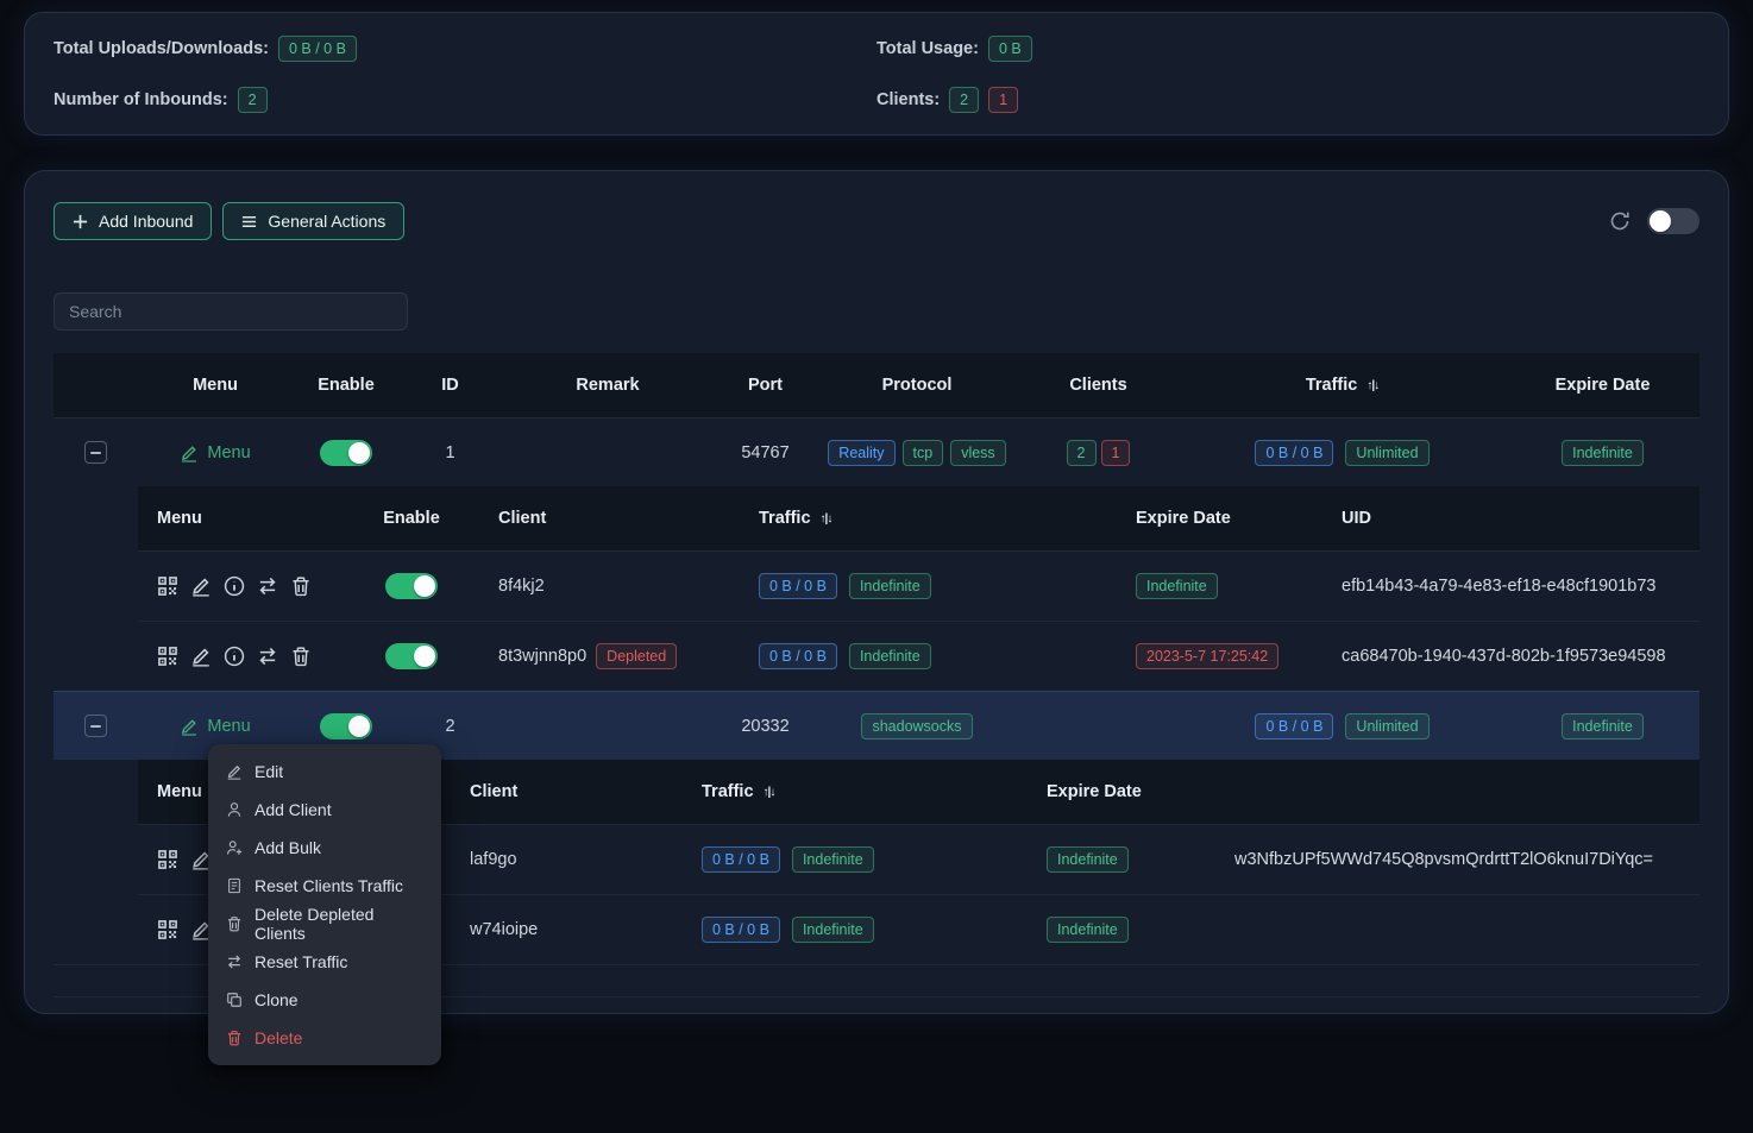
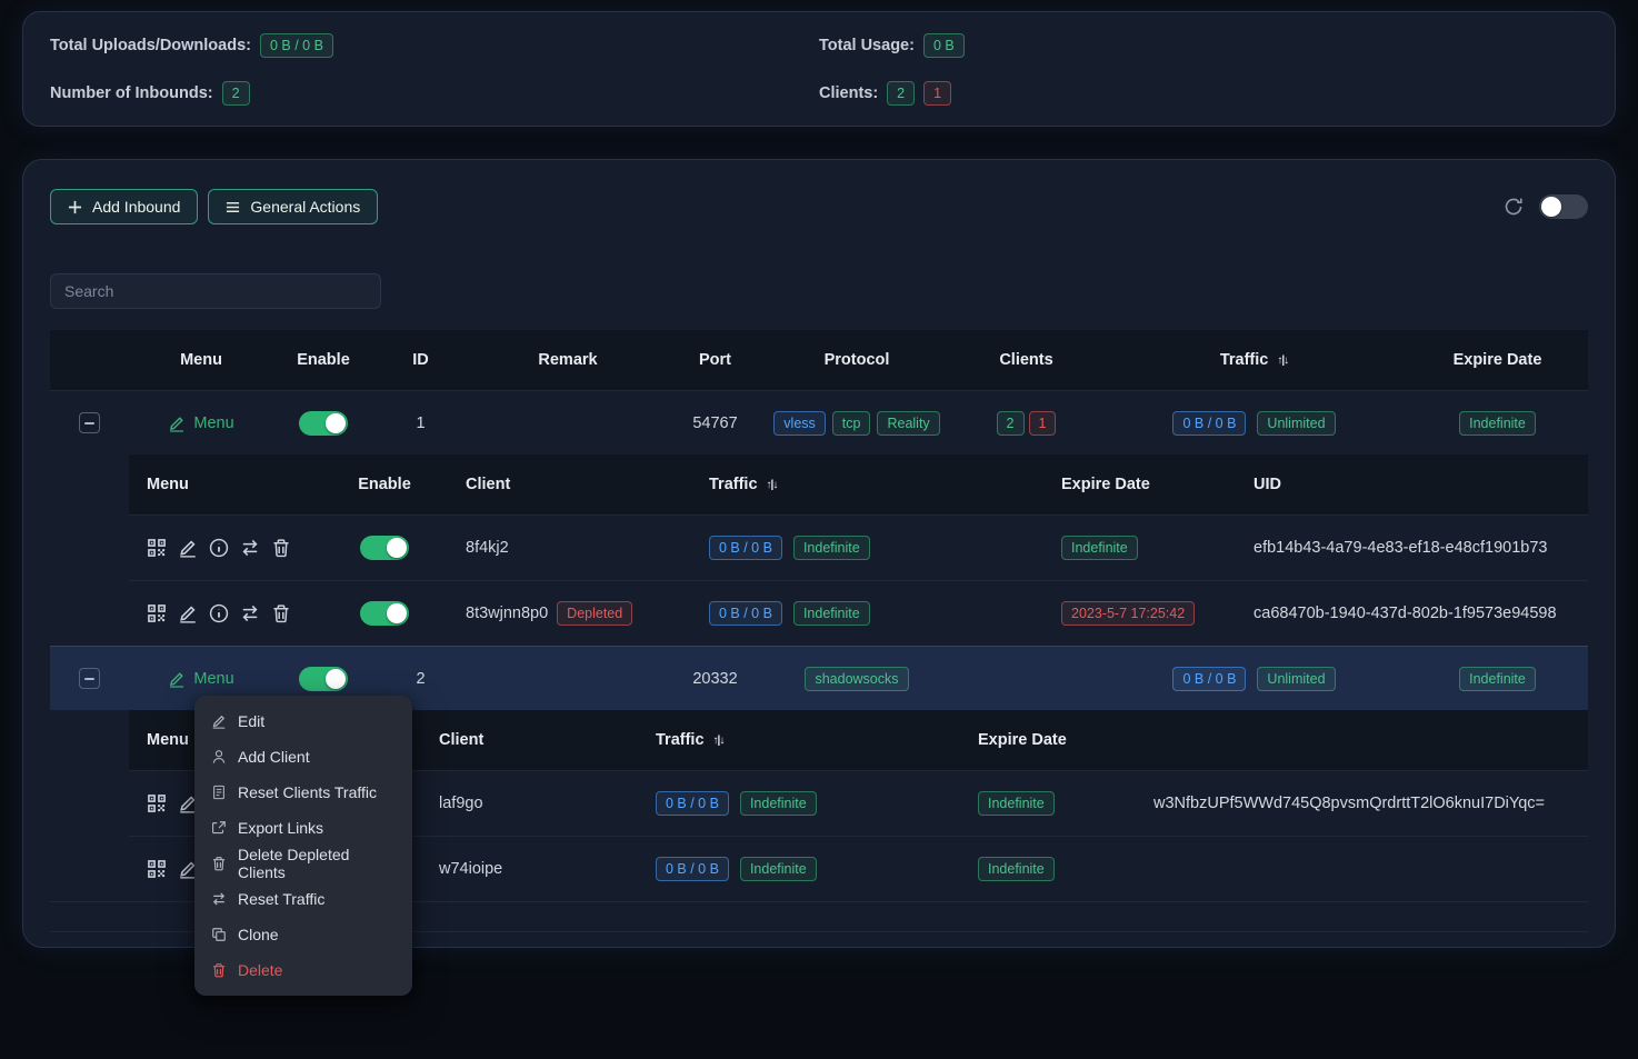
  Total Uploads/Downloads:
  0 B / 0 B
  Total Usage:
  0 B
  Number of Inbounds:
  2
  Clients:
  2
  1
  Add Inbound
  General Actions
  Search
  Menu
  Enable
  ID
  Remark
  Port
  Protocol
  Clients
  Traffic
  ↑|↓
  Expire Date
  Menu
  1
  54767
- Reality
+ vless
  tcp
- vless
+ Reality
  2
  1
  0 B / 0 B
  Unlimited
  Indefinite
  Menu
  Enable
  Client
  Traffic
  ↑|↓
  Expire Date
  UID
  8f4kj2
  0 B / 0 B
  Indefinite
  Indefinite
  efb14b43-4a79-4e83-ef18-e48cf1901b73
  8t3wjnn8p0
  Depleted
  0 B / 0 B
  Indefinite
  2023-5-7 17:25:42
  ca68470b-1940-437d-802b-1f9573e94598
  Menu
  2
  20332
  shadowsocks
  0 B / 0 B
  Unlimited
  Indefinite
  Menu
  Client
  Traffic
  ↑|↓
  Expire Date
  laf9go
  0 B / 0 B
  Indefinite
  Indefinite
  w3NfbzUPf5WWd745Q8pvsmQrdrttT2lO6knuI7DiYqc=
  w74ioipe
  0 B / 0 B
  Indefinite
  Indefinite
  Edit
  Add Client
- Add Bulk
  Reset Clients Traffic
+ Export Links
  Delete Depleted Clients
  Reset Traffic
  Clone
  Delete
